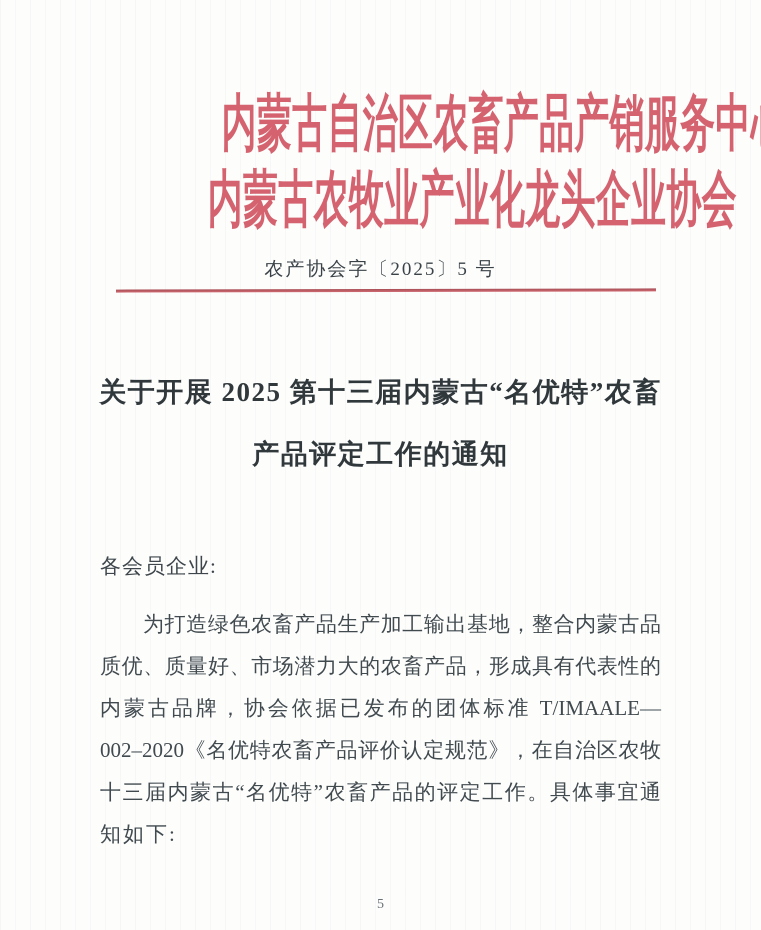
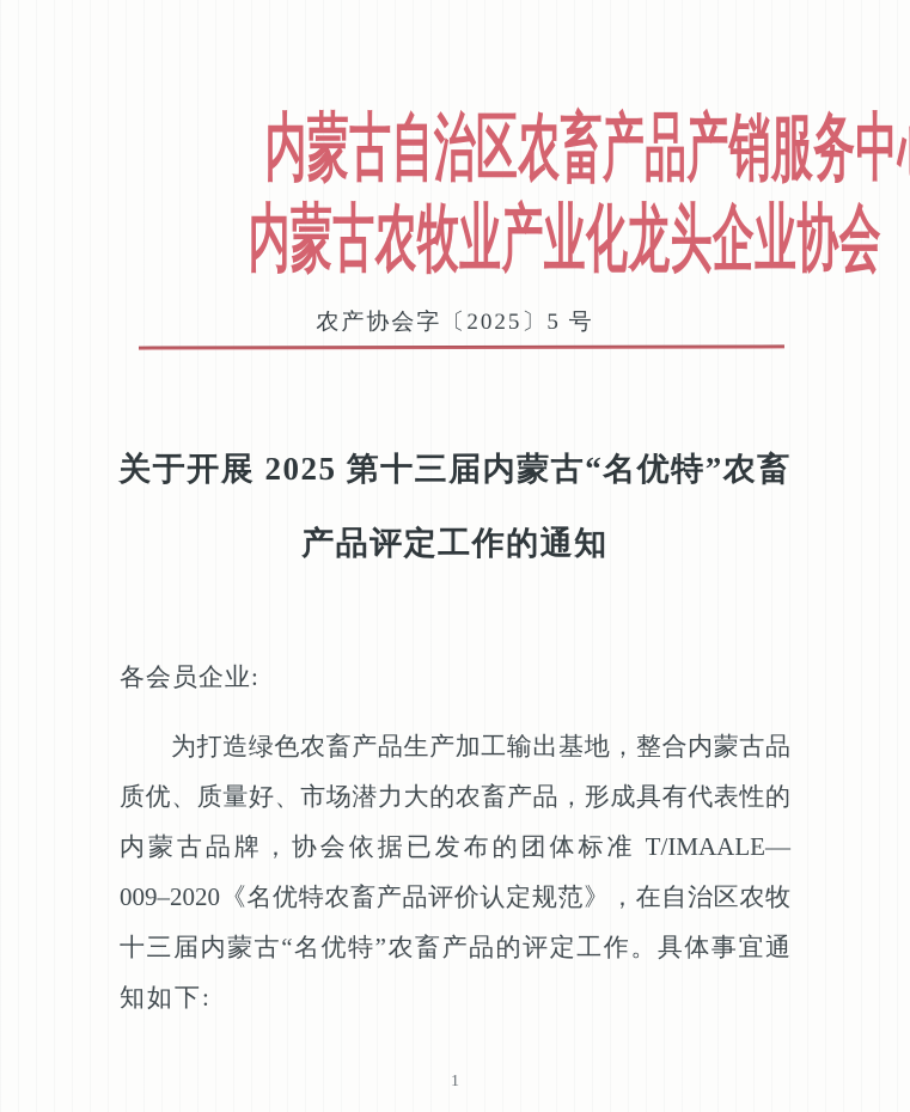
  内蒙古自治区农畜产品产销服务中
  内蒙古农牧业产业化龙头企业协会
  农产协会字〔2025〕5 号
  关于开展 2025 第十三届内蒙古“名优特”农畜
  产品评定工作的通知
  各会员企业:
  为打造绿色农畜产品生产加工输出基地，整合内蒙古品
  质优、质量好、市场潜力大的农畜产品，形成具有代表性的
  内蒙古品牌，协会依据已发布的团体标准 T/IMAALE—
- 002–2020《名优特农畜产品评价认定规范》，在自治区农牧
+ 009–2020《名优特农畜产品评价认定规范》，在自治区农牧
  十三届内蒙古“名优特”农畜产品的评定工作。具体事宜通
  知如下:
- 5
+ 1
